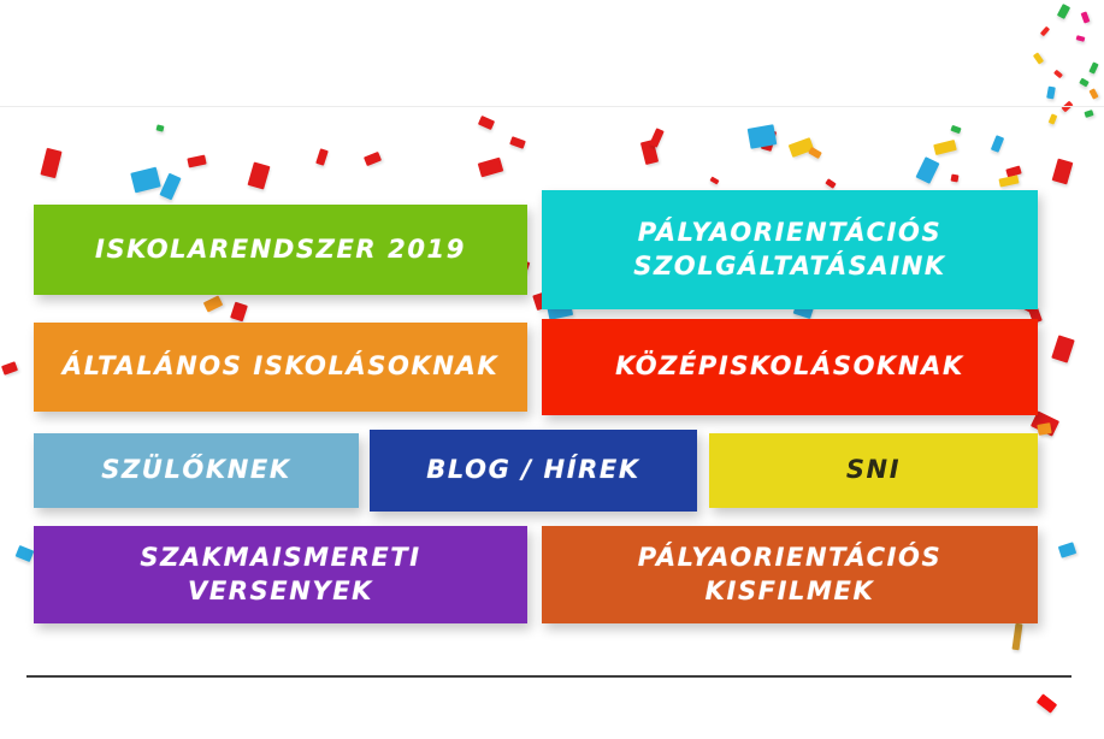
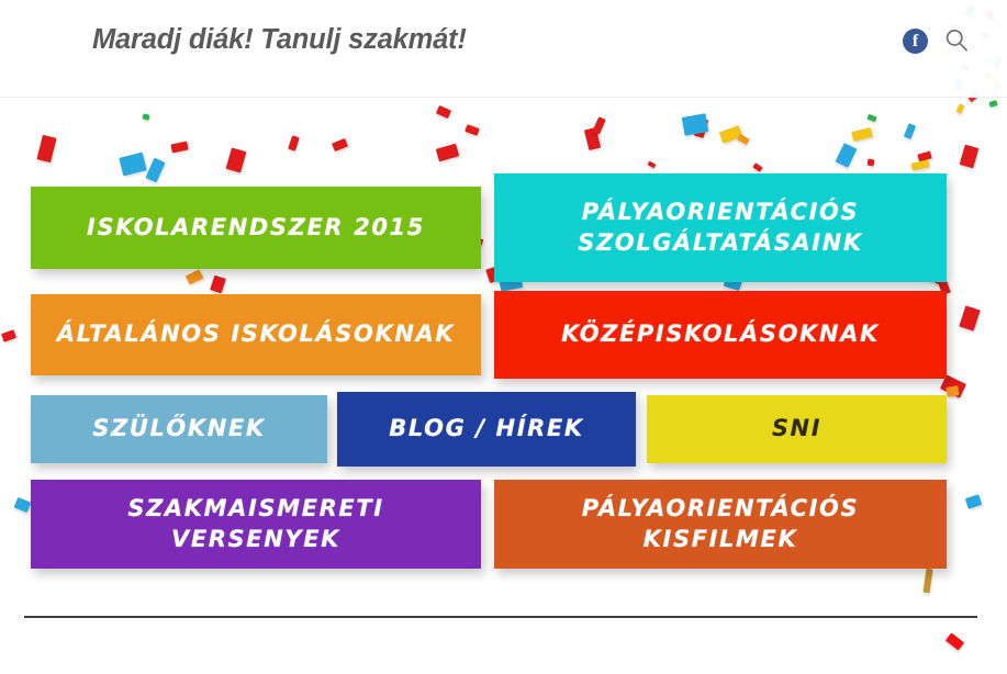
- ISKOLARENDSZER 2019
+ ISKOLARENDSZER 2015
  PÁLYAORIENTÁCIÓS
  SZOLGÁLTATÁSAINK
  ÁLTALÁNOS ISKOLÁSOKNAK
  KÖZÉPISKOLÁSOKNAK
  SZÜLŐKNEK
  BLOG / HÍREK
  SNI
  SZAKMAISMERETI
  VERSENYEK
  PÁLYAORIENTÁCIÓS KISFILMEK
+ Maradj diák! Tanulj szakmát!
+ f
